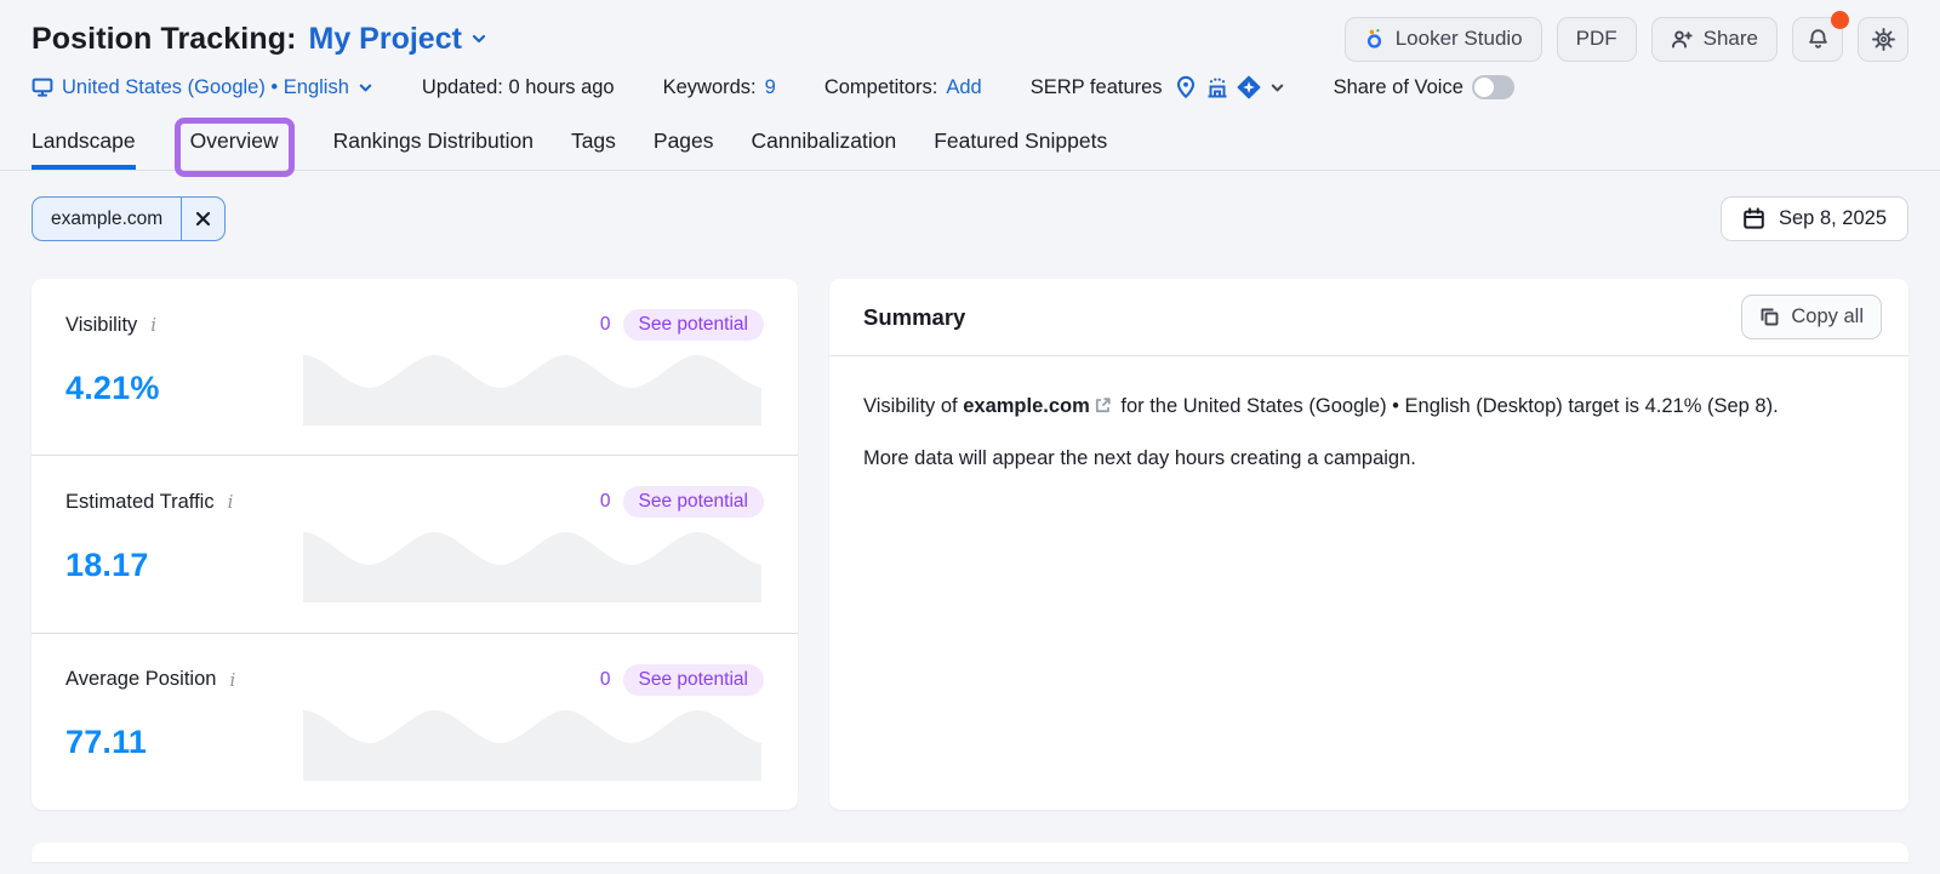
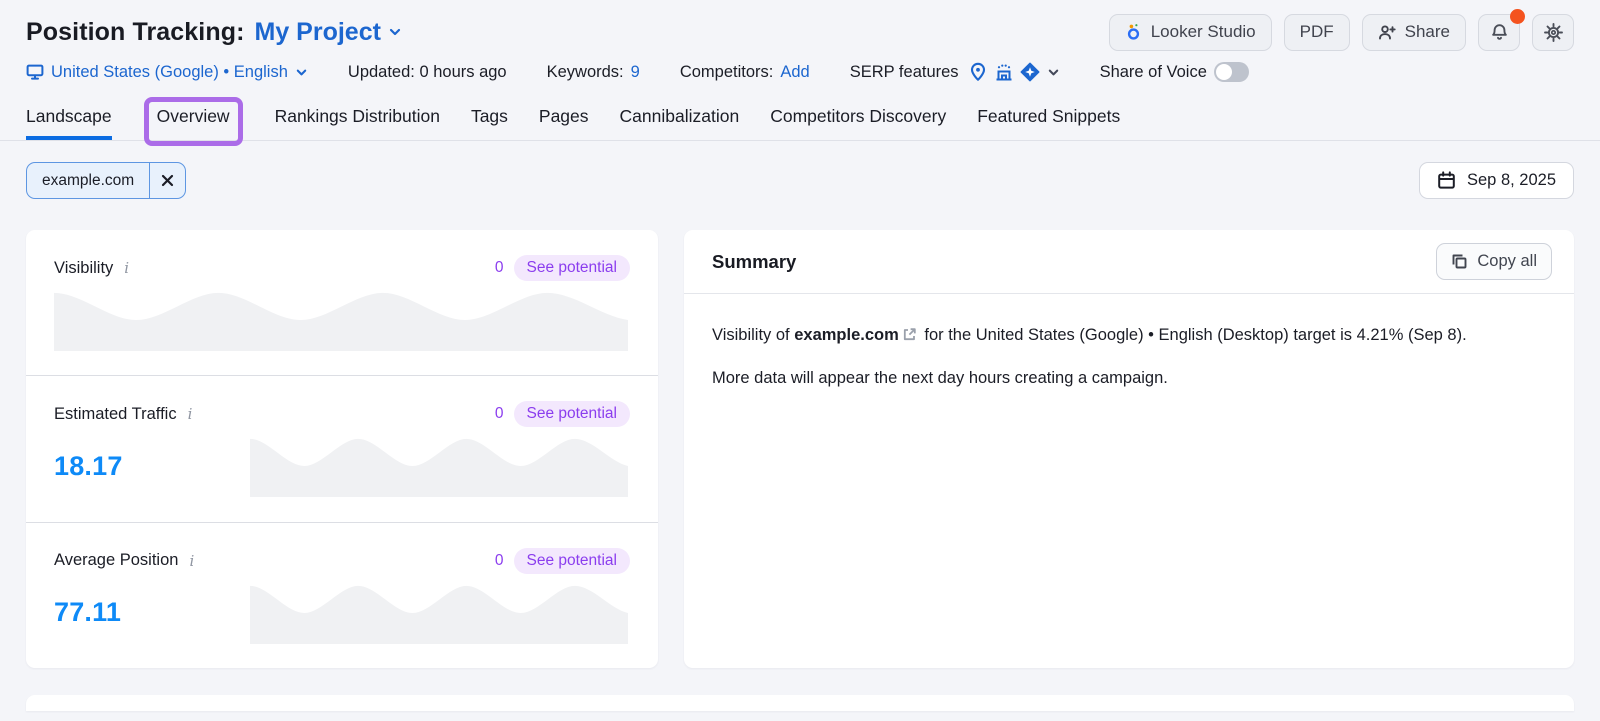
  Position Tracking:
  My Project
  Looker Studio
  PDF
  Share
  United States (Google) • English
  Updated: 0 hours ago
  Keywords:
  9
  Competitors:
  Add
  SERP features
  Share of Voice
  Landscape
  Overview
  Rankings Distribution
  Tags
  Pages
  Cannibalization
+ Competitors Discovery
  Featured Snippets
  example.com
  Sep 8, 2025
  Visibility
  i
  0
  See potential
- 4.21%
  Estimated Traffic
  i
  0
  See potential
  18.17
  Average Position
  i
  0
  See potential
  77.11
  Summary
  Copy all
  Visibility of example.com for the United States (Google) • English (Desktop) target is 4.21% (Sep 8).
  More data will appear the next day hours creating a campaign.
